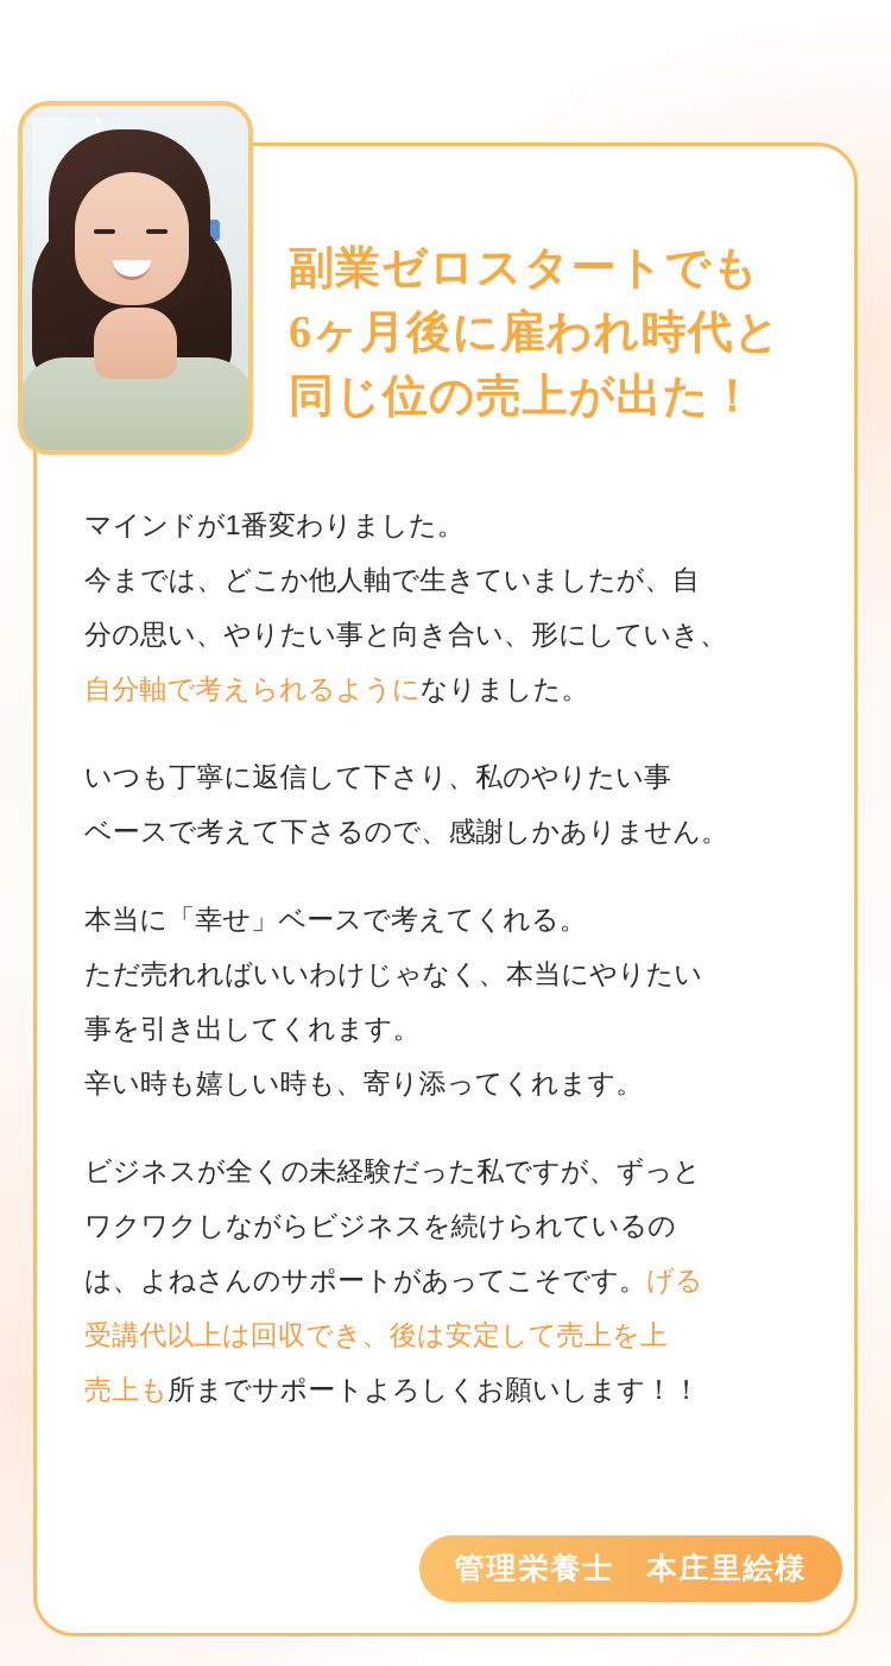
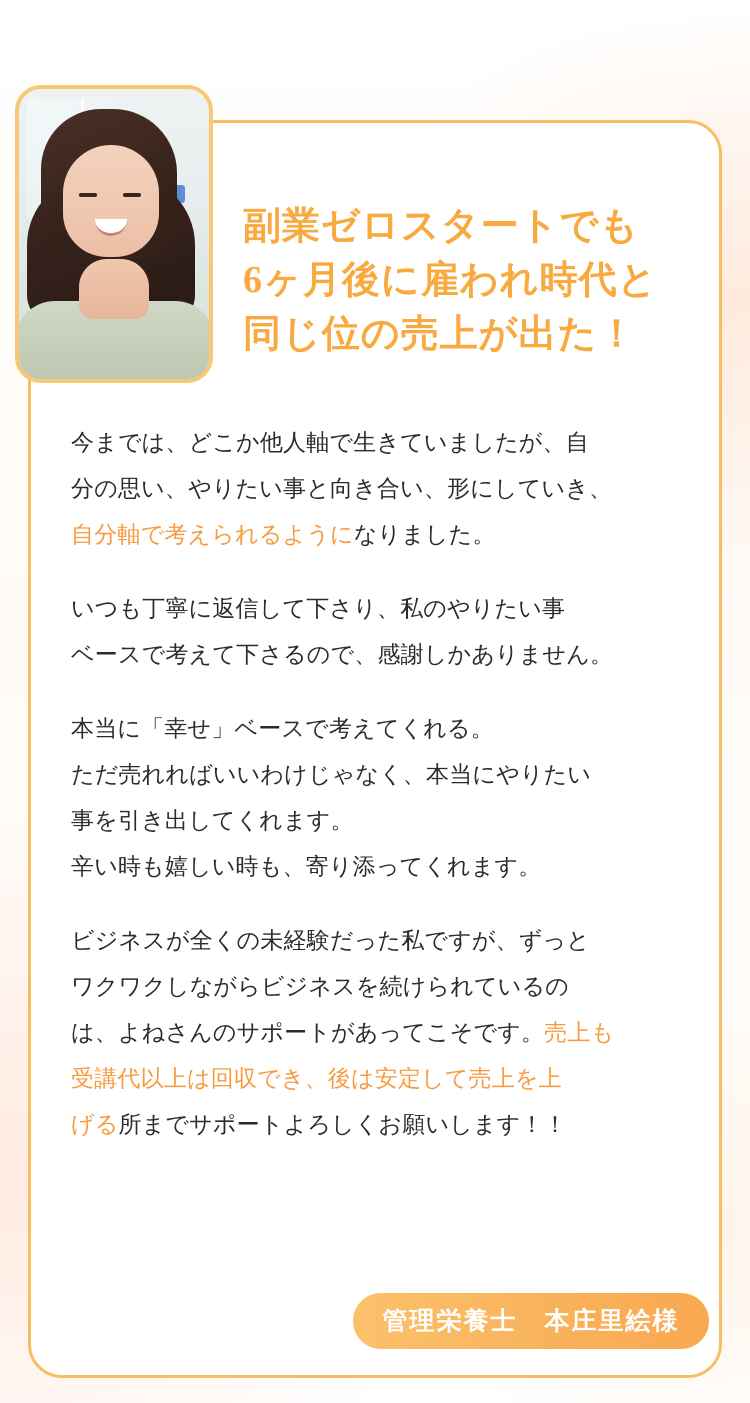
  副業ゼロスタートでも
  6ヶ月後に雇われ時代と
  同じ位の売上が出た！
- マインドが1番変わりました。
  今までは、どこか他人軸で生きていましたが、自
  分の思い、やりたい事と向き合い、形にしていき、
  自分軸で考えられるようになりました。
  いつも丁寧に返信して下さり、私のやりたい事
  ベースで考えて下さるので、感謝しかありません。
  本当に「幸せ」ベースで考えてくれる。
  ただ売れればいいわけじゃなく、本当にやりたい
  事を引き出してくれます。
  辛い時も嬉しい時も、寄り添ってくれます。
  ビジネスが全くの未経験だった私ですが、ずっと
  ワクワクしながらビジネスを続けられているの
- は、よねさんのサポートがあってこそです。げる
+ は、よねさんのサポートがあってこそです。売上も
  受講代以上は回収でき、後は安定して売上を上
- 売上も所までサポートよろしくお願いします！！
+ げる所までサポートよろしくお願いします！！
  管理栄養士 本庄里絵様
